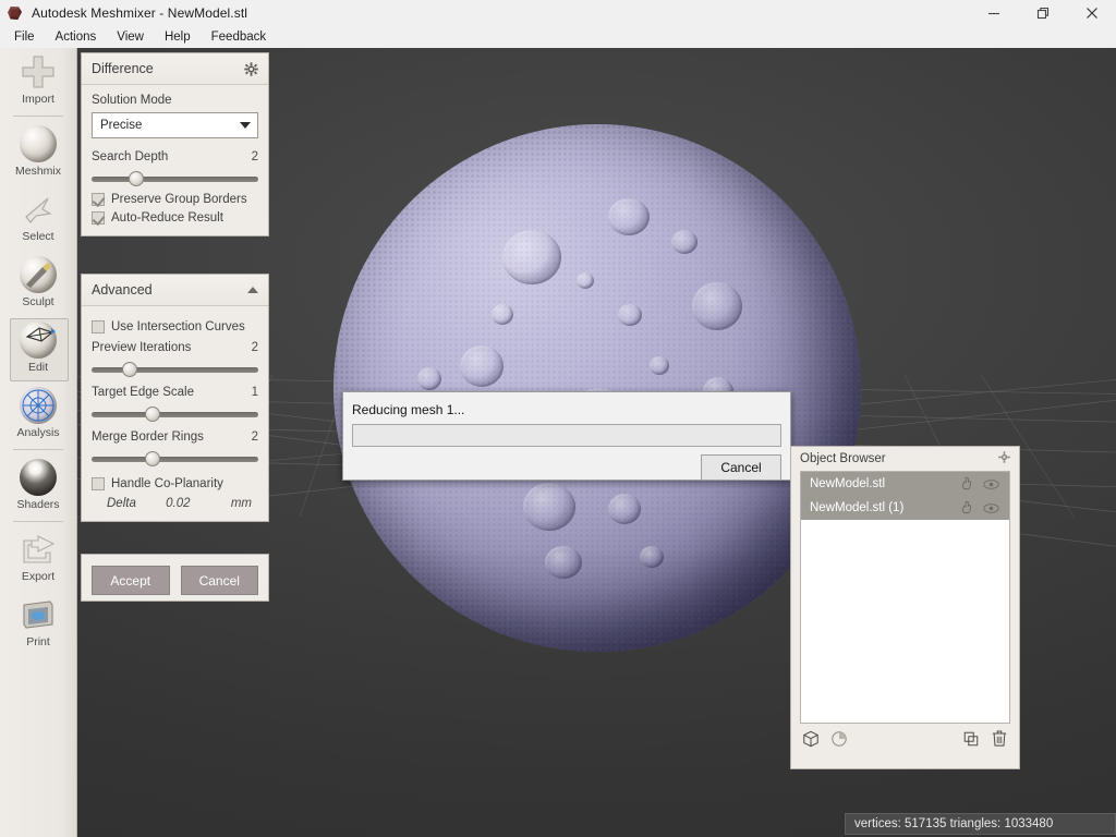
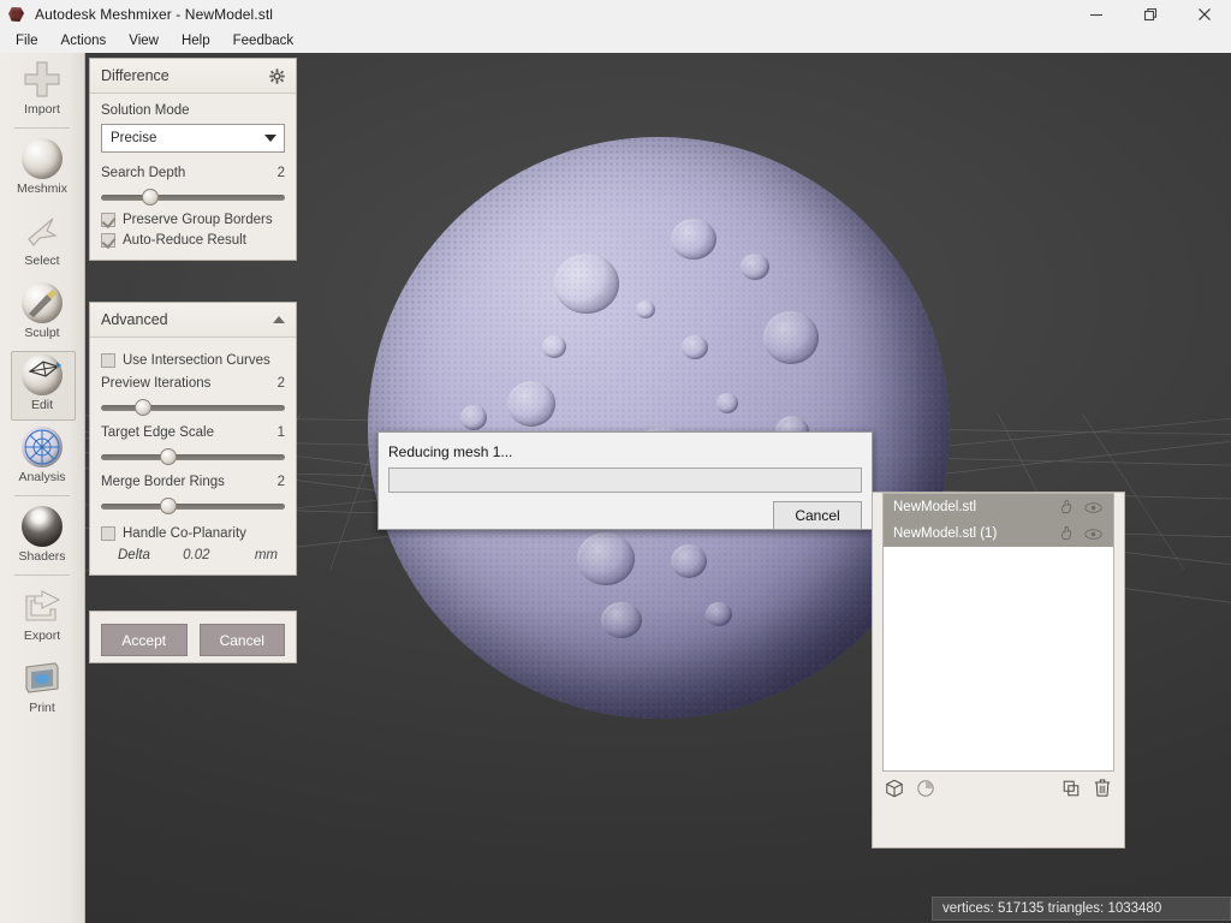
  Autodesk Meshmixer - NewModel.stl
  File
  Actions
  View
  Help
  Feedback
  Import
  Meshmix
  Select
  Sculpt
  Edit
  Analysis
  Shaders
  Export
  Print
  Difference
  Solution Mode
  Precise
  Search Depth
  2
  Preserve Group Borders
  Auto-Reduce Result
  Advanced
  Use Intersection Curves
  Preview Iterations
  2
  Target Edge Scale
  1
  Merge Border Rings
  2
  Handle Co-Planarity
  Delta
  0.02
  mm
  Accept
  Cancel
  Reducing mesh 1...
  Cancel
- Object Browser
  NewModel.stl
  NewModel.stl (1)
  vertices: 517135 triangles: 1033480
